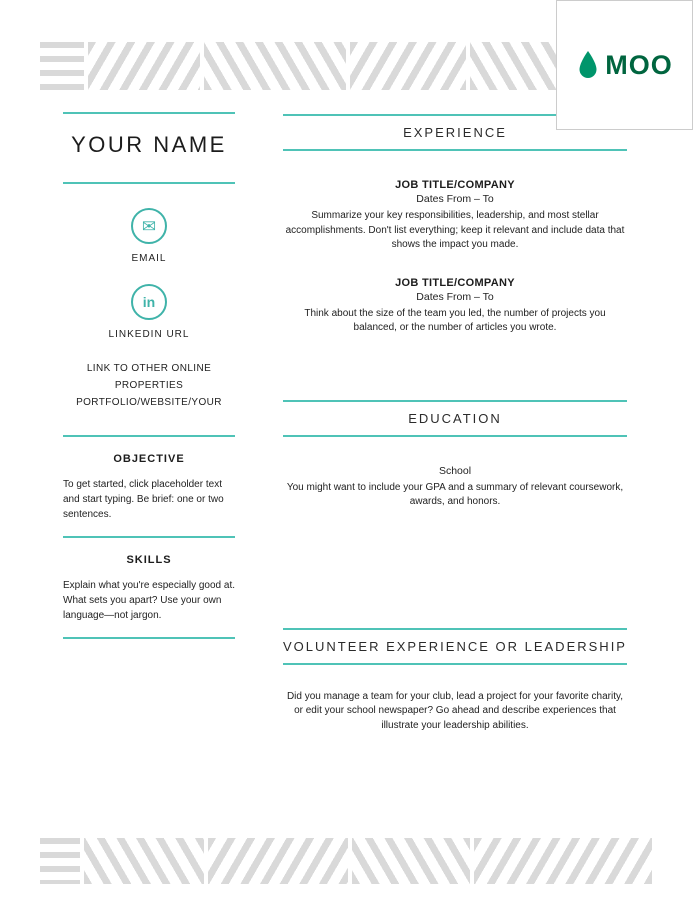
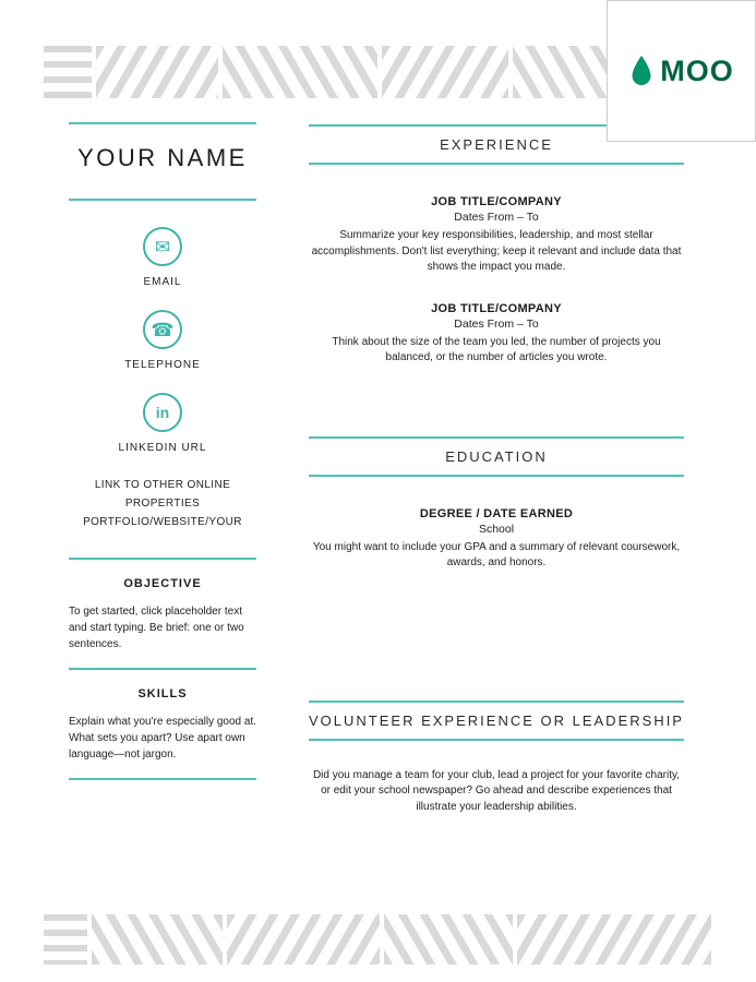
  MOO
  YOUR NAME
  ✉
  EMAIL
+ ☎
+ TELEPHONE
  in
  LINKEDIN URL
  LINK TO OTHER ONLINE PROPERTIES PORTFOLIO/WEBSITE/YOUR
  OBJECTIVE
  To get started, click placeholder text and start typing. Be brief: one or two sentences.
  SKILLS
- Explain what you're especially good at. What sets you apart? Use your own language—not jargon.
+ Explain what you're especially good at. What sets you apart? Use apart own language—not jargon.
  EXPERIENCE
  JOB TITLE/COMPANY
  Dates From – To
  Summarize your key responsibilities, leadership, and most stellar accomplishments. Don't list everything; keep it relevant and include data that shows the impact you made.
  JOB TITLE/COMPANY
  Dates From – To
  Think about the size of the team you led, the number of projects you balanced, or the number of articles you wrote.
  EDUCATION
+ DEGREE / DATE EARNED
  School
  You might want to include your GPA and a summary of relevant coursework, awards, and honors.
  VOLUNTEER EXPERIENCE OR LEADERSHIP
  Did you manage a team for your club, lead a project for your favorite charity, or edit your school newspaper? Go ahead and describe experiences that illustrate your leadership abilities.
